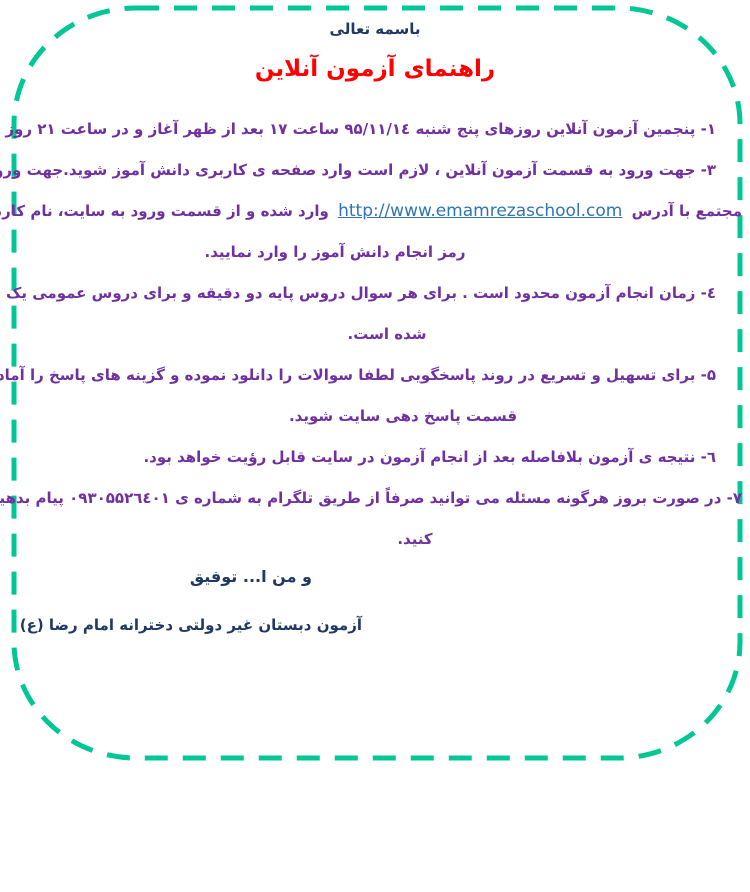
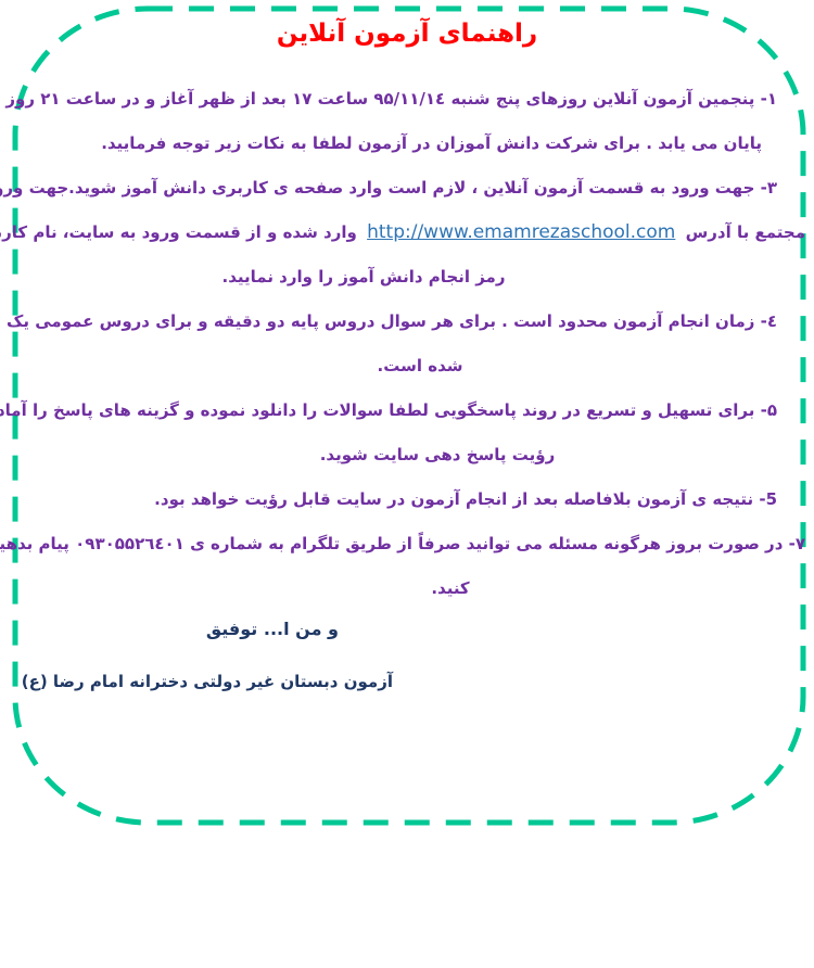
- باسمه تعالی
  راهنمای آزمون آنلاین
  ۱- پنجمین آزمون آنلاین روزهای پنج شنبه ۹۵/۱۱/۱٤ ساعت ۱۷ بعد از ظهر آغاز و در ساعت ۲۱ روز
+ پایان می یابد . برای شرکت دانش آموزان در آزمون لطفا به نکات زیر توجه فرمایید.
  ۳- جهت ورود به قسمت آزمون آنلاین ، لازم است وارد صفحه ی کاربری دانش آموز شوید.جهت ور
  مجتمع با آدرس http://www.emamrezaschool.com وارد شده و از قسمت ورود به سایت، نام کار
  رمز انجام دانش آموز را وارد نمایید.
  ٤- زمان انجام آزمون محدود است . برای هر سوال دروس پایه دو دقیقه و برای دروس عمومی یک
  شده است.
  ۵- برای تسهیل و تسریع در روند پاسخگویی لطفا سوالات را دانلود نموده و گزینه های پاسخ را آماد
- قسمت پاسخ دهی سایت شوید.
+ رؤیت پاسخ دهی سایت شوید.
- ٦- نتیجه ی آزمون بلافاصله بعد از انجام آزمون در سایت قابل رؤیت خواهد بود.
+ 5- نتیجه ی آزمون بلافاصله بعد از انجام آزمون در سایت قابل رؤیت خواهد بود.
  ۷- در صورت بروز هرگونه مسئله می توانید صرفاً از طریق تلگرام به شماره ی ۰۹۳۰۵۵۲٦٤۰۱ پیام بدهی
  کنید.
  و من ا... توفیق
  آزمون دبستان غیر دولتی دخترانه امام رضا (ع)
